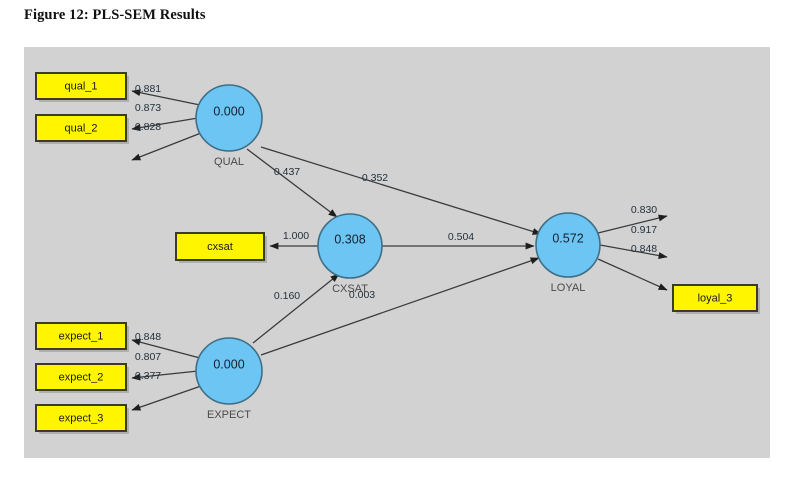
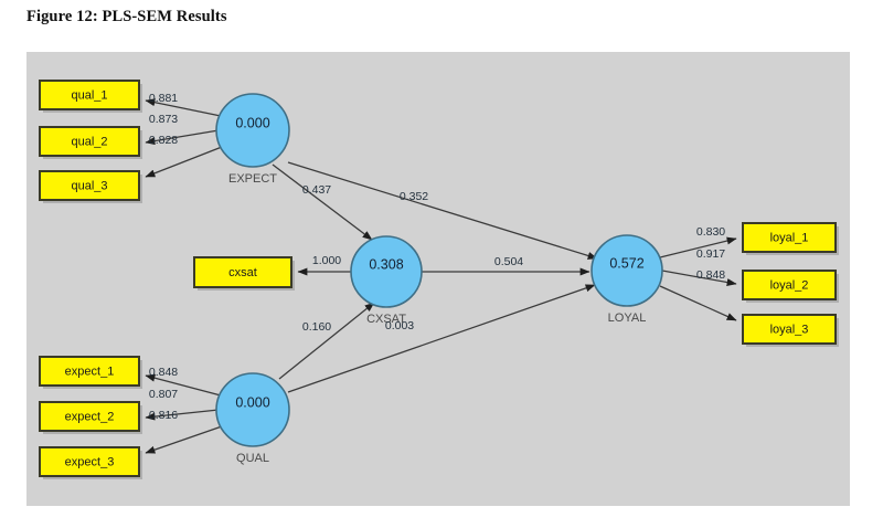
  Figure 12: PLS-SEM Results
  qual_1
  qual_2
+ qual_3
  cxsat
  expect_1
  expect_2
  expect_3
+ loyal_1
+ loyal_2
  loyal_3
  0.000
- QUAL
+ EXPECT
  0.308
  CXSAT
  0.572
  LOYAL
  0.000
- EXPECT
+ QUAL
  0.881
  0.873
  0.828
  1.000
  0.848
  0.807
- 0.377
+ 0.816
  0.830
  0.917
  0.848
  0.437
  0.352
  0.504
  0.160
  0.003
